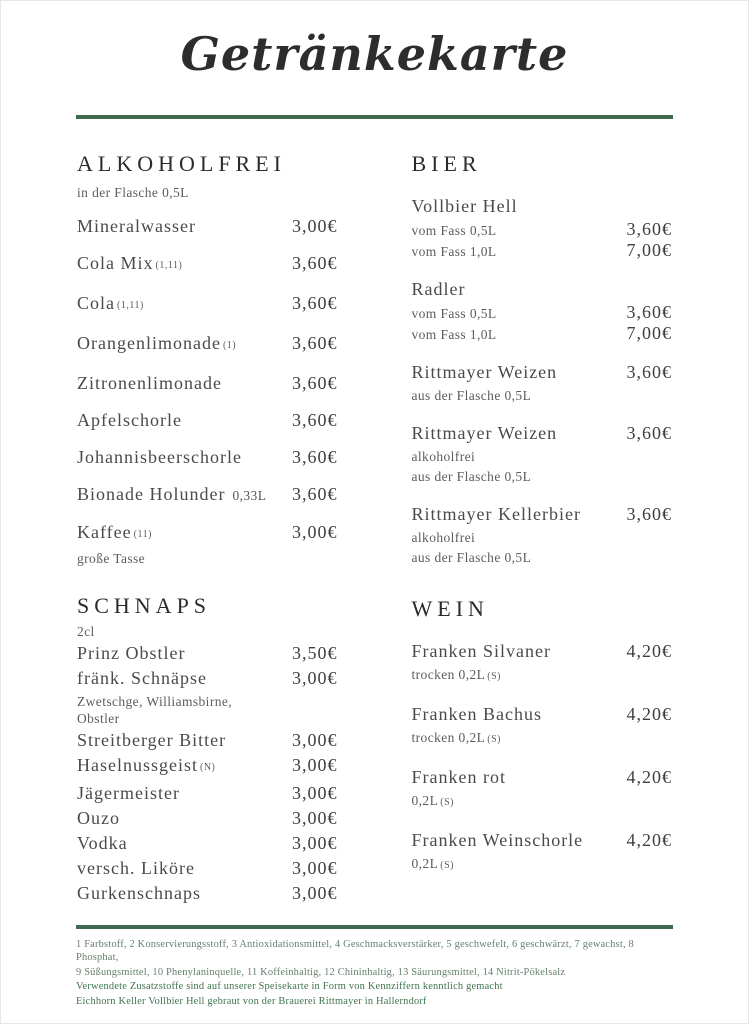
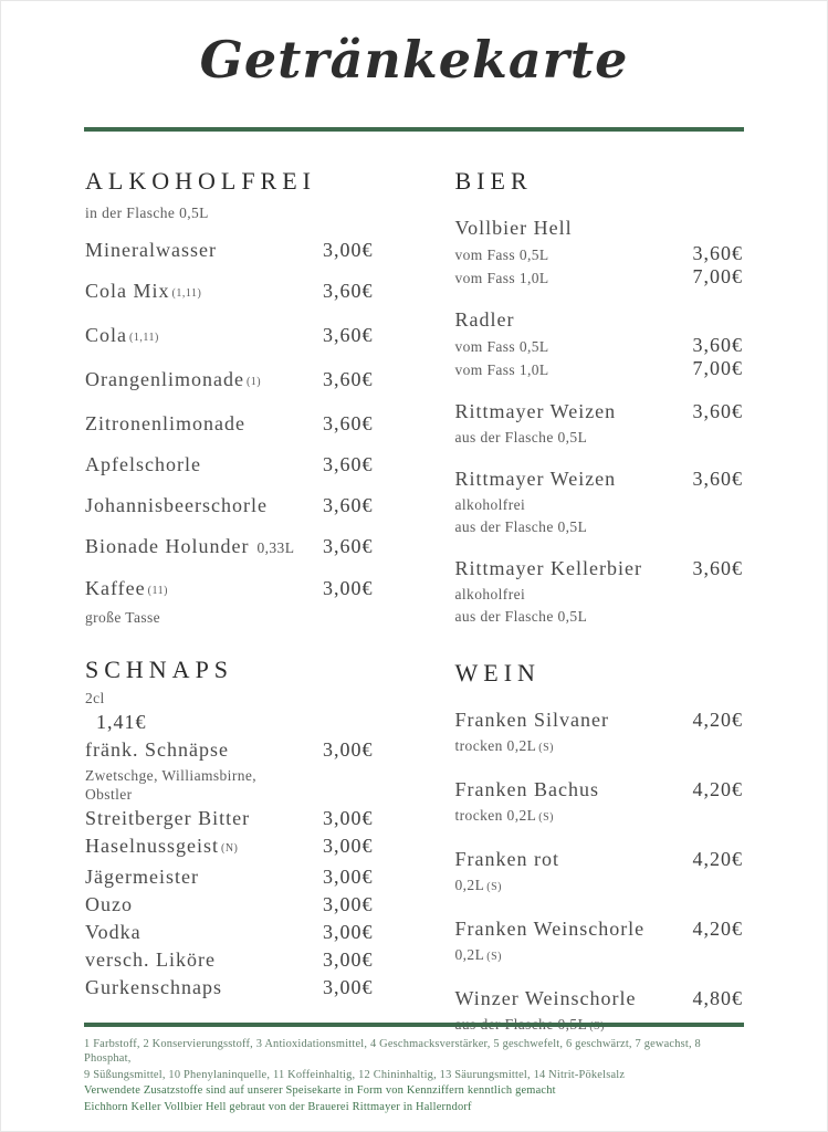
  Getränkekarte
  ALKOHOLFREI
  in der Flasche 0,5L
  Mineralwasser
  3,00€
  Cola Mix (1,11)
  3,60€
  Cola (1,11)
  3,60€
  Orangenlimonade (1)
  3,60€
  Zitronenlimonade
  3,60€
  Apfelschorle
  3,60€
  Johannisbeerschorle
  3,60€
  Bionade Holunder 0,33L
  3,60€
  Kaffee (11)
  3,00€
  große Tasse
  SCHNAPS
  2cl
- Prinz Obstler
- 3,50€
+ 1,41€
  fränk. Schnäpse
  3,00€
  Zwetschge, Williamsbirne, Obstler
  Streitberger Bitter
  3,00€
  Haselnussgeist (N)
  3,00€
  Jägermeister
  3,00€
  Ouzo
  3,00€
  Vodka
  3,00€
  versch. Liköre
  3,00€
  Gurkenschnaps
  3,00€
  BIER
  Vollbier Hell
  vom Fass 0,5L
  3,60€
  vom Fass 1,0L
  7,00€
  Radler
  vom Fass 0,5L
  3,60€
  vom Fass 1,0L
  7,00€
  Rittmayer Weizen
  3,60€
  aus der Flasche 0,5L
  Rittmayer Weizen
  3,60€
  alkoholfrei
  aus der Flasche 0,5L
  Rittmayer Kellerbier
  3,60€
  alkoholfrei
  aus der Flasche 0,5L
  WEIN
  Franken Silvaner
  4,20€
  trocken 0,2L (S)
  Franken Bachus
  4,20€
  trocken 0,2L (S)
  Franken rot
  4,20€
  0,2L (S)
  Franken Weinschorle
  4,20€
  0,2L (S)
+ Winzer Weinschorle
+ 4,80€
  1 Farbstoff, 2 Konservierungsstoff, 3 Antioxidationsmittel, 4 Geschmacksverstärker, 5 geschwefelt, 6 geschwärzt, 7 gewachst, 8 Phosphat,
  9 Süßungsmittel, 10 Phenylaninquelle, 11 Koffeinhaltig, 12 Chininhaltig, 13 Säurungsmittel, 14 Nitrit-Pökelsalz
  Verwendete Zusatzstoffe sind auf unserer Speisekarte in Form von Kennziffern kenntlich gemacht
  Eichhorn Keller Vollbier Hell gebraut von der Brauerei Rittmayer in Hallerndorf
